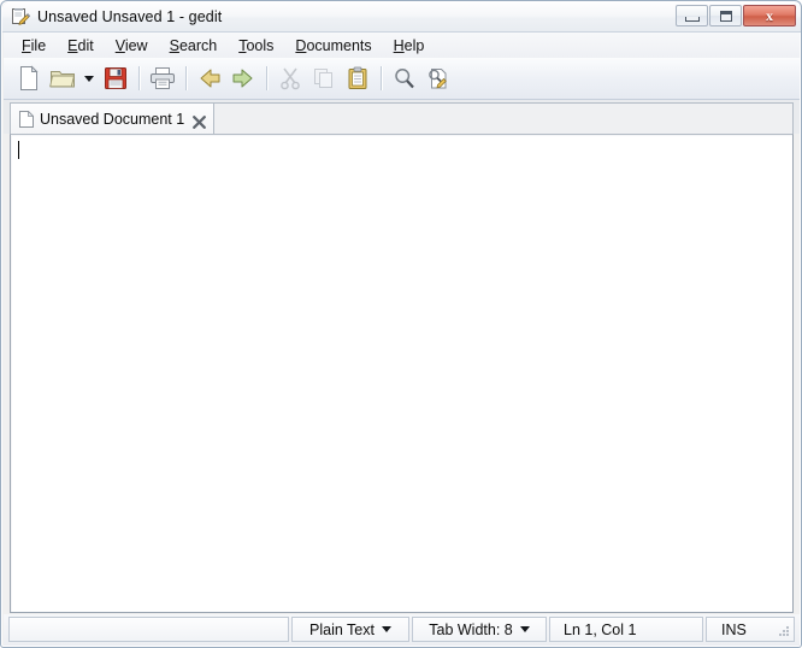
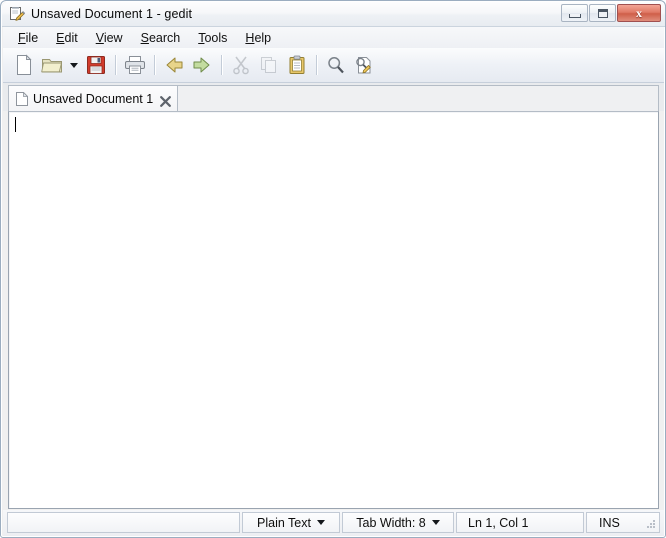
- Unsaved Unsaved 1 - gedit
+ Unsaved Document 1 - gedit
  x
  File
  Edit
  View
  Search
  Tools
- Documents
  Help
  Unsaved Document 1
  Plain Text
  Tab Width: 8
  Ln 1, Col 1
  INS
